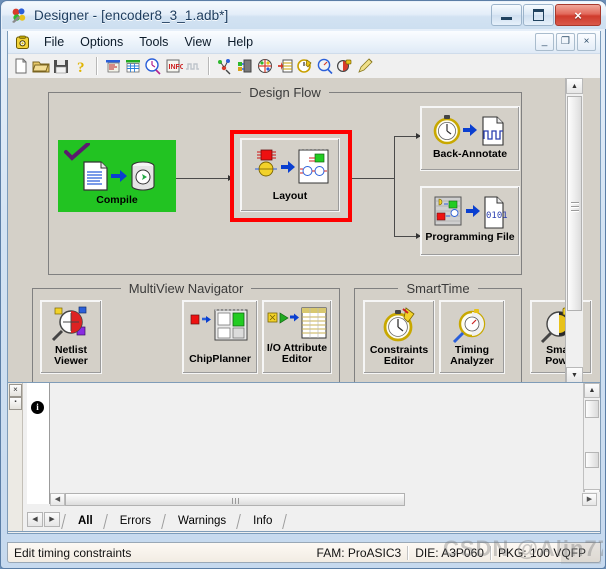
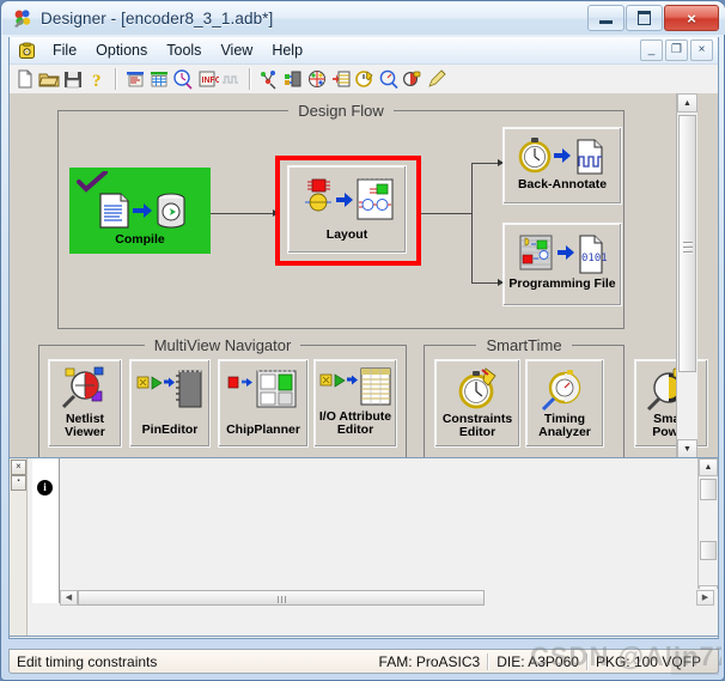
  Designer - [encoder8_3_1.adb*]
  ×
  File
  Options
  Tools
  View
  Help
  _
  ❐
  ×
  ?
  Design Flow
  Compile
  Layout
  Back-Annotate
  Programming File
  MultiView Navigator
  Netlist
  Viewer
+ PinEditor
  ChipPlanner
  I/O Attribute
  Editor
  SmartTime
  Constraints
  Editor
  Timing
  Analyzer
  ×
  i
- All
- Errors
- Warnings
- Info
  Edit timing constraints
  FAM: ProASIC3
  DIE: A3P060
  PKG: 100 VQFP
  CSDN @Alin7
